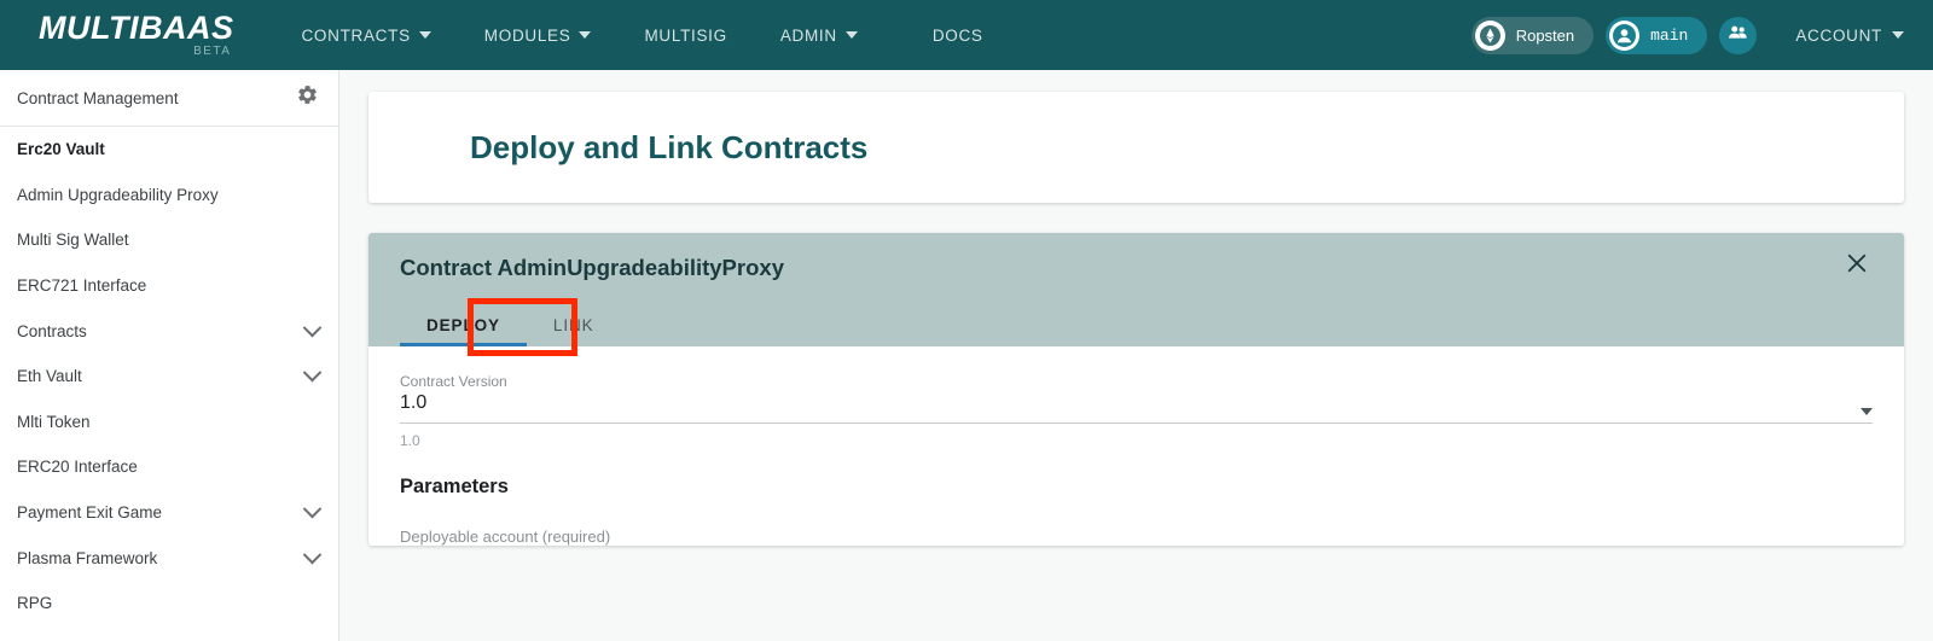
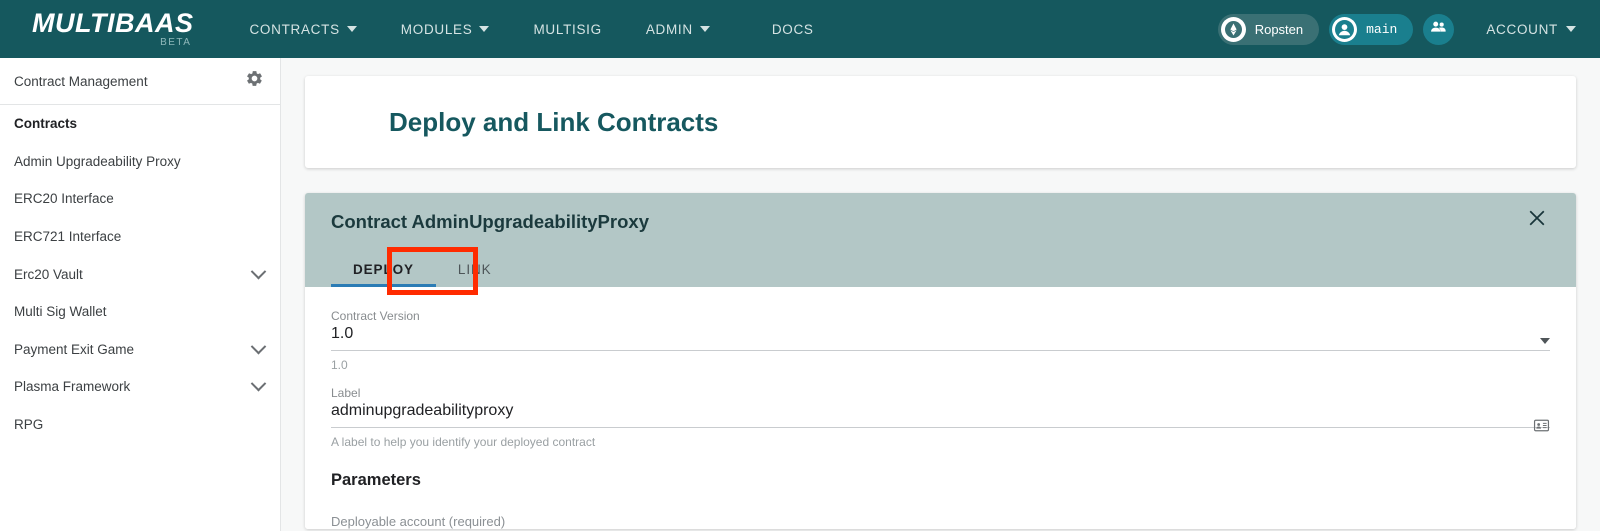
  MULTIBAAS
  BETA
  CONTRACTS
  MODULES
  MULTISIG
  ADMIN
  DOCS
  Ropsten
  main
  ACCOUNT
  Contract Management
- Erc20 Vault
+ Contracts
  Admin Upgradeability Proxy
- Multi Sig Wallet
+ ERC20 Interface
  ERC721 Interface
- Contracts
+ Erc20 Vault
- Eth Vault
- Mlti Token
- ERC20 Interface
+ Multi Sig Wallet
  Payment Exit Game
  Plasma Framework
  RPG
  Deploy and Link Contracts
  Contract AdminUpgradeabilityProxy
  DEPLOY
  LINK
  Contract Version
  1.0
  1.0
+ Label
+ adminupgradeabilityproxy
+ A label to help you identify your deployed contract
  Parameters
  Deployable account (required)
